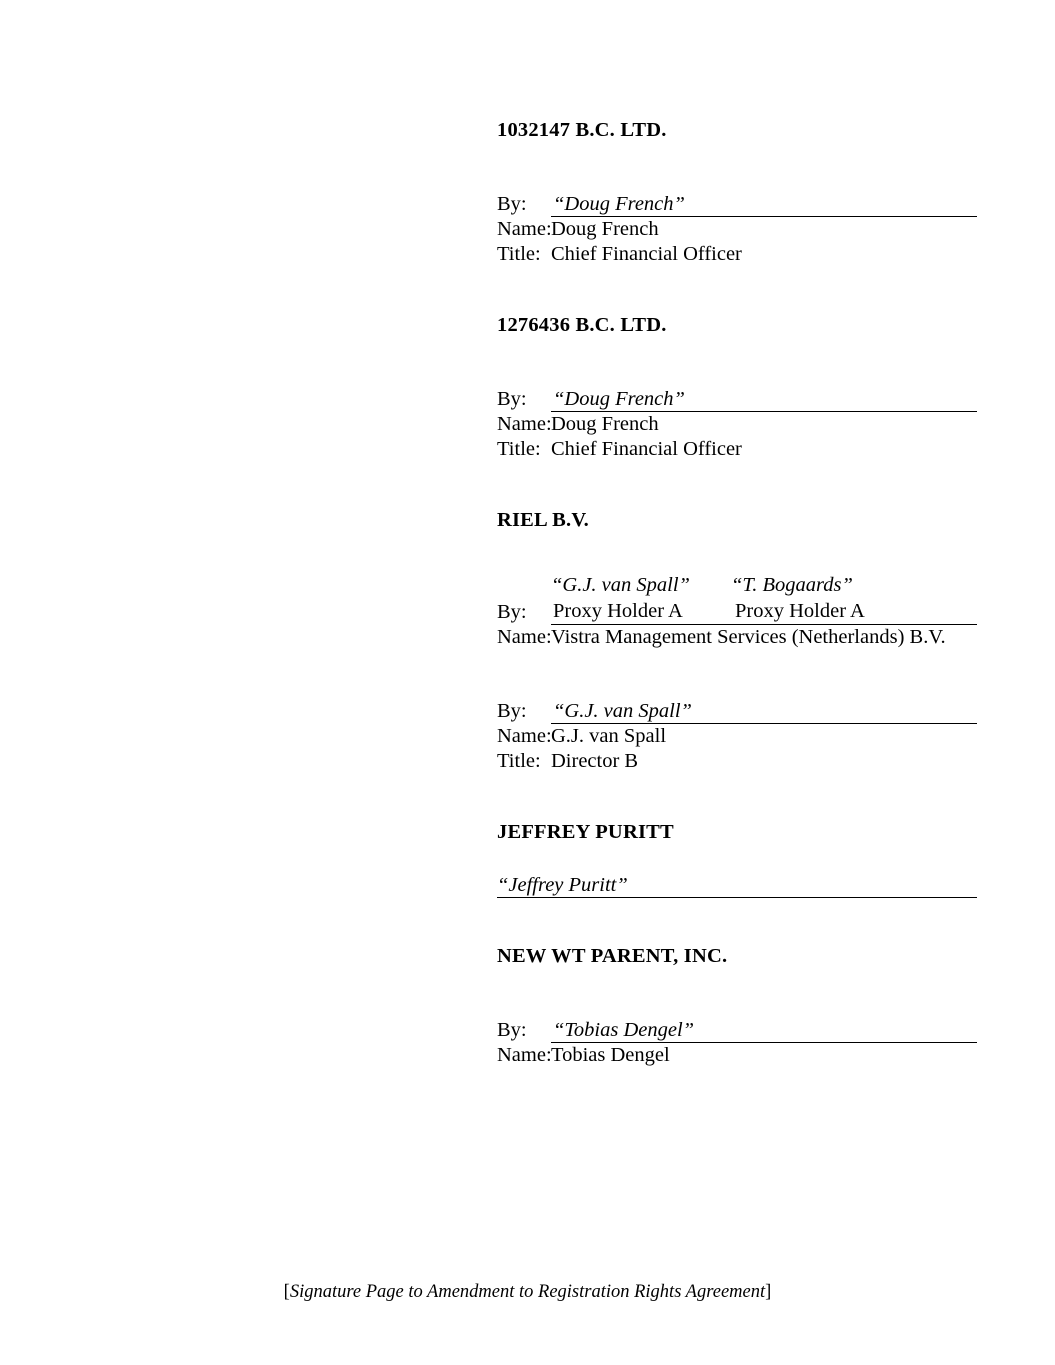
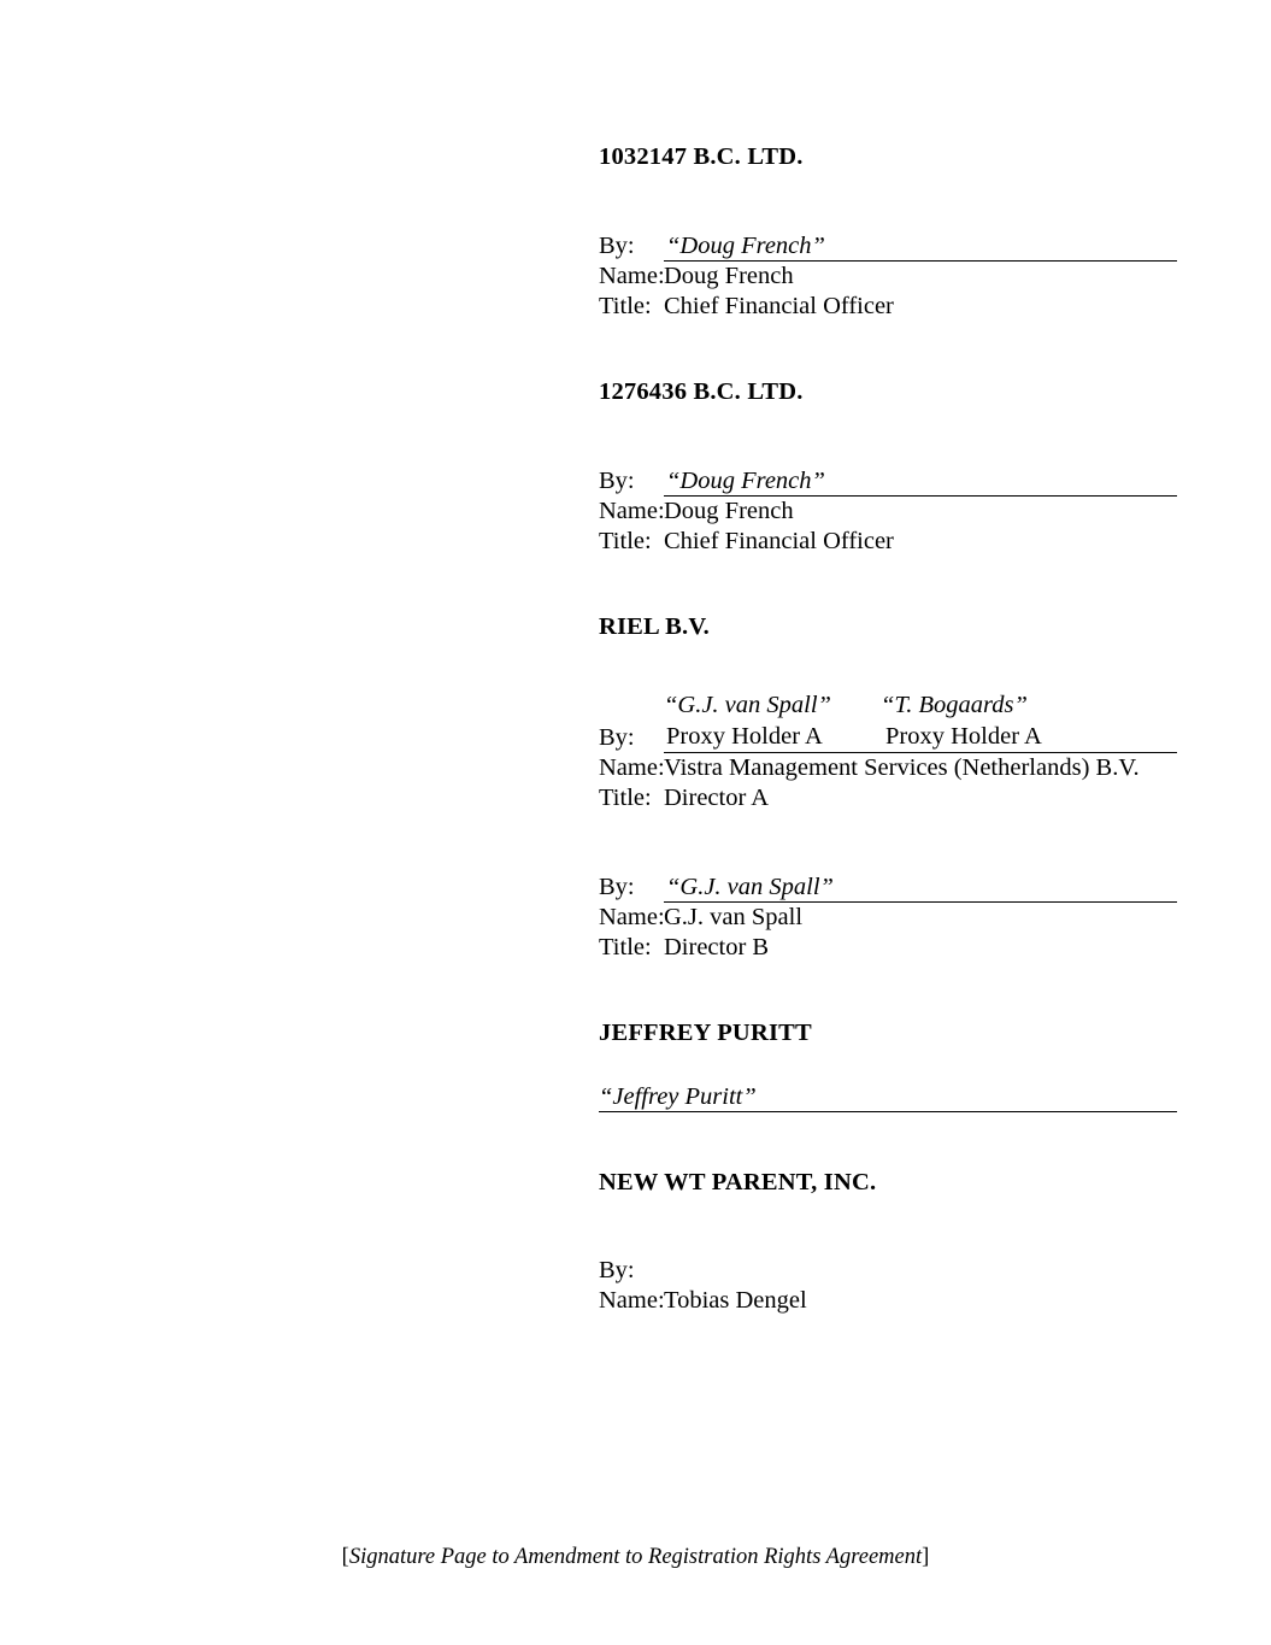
  1032147 B.C. LTD.
  By:
  “Doug French”
  Name:Doug French
  Title: Chief Financial Officer
  1276436 B.C. LTD.
  By:
  “Doug French”
  Name:Doug French
  Title: Chief Financial Officer
  RIEL B.V.
  “G.J. van Spall”
  “T. Bogaards”
  By:
  Proxy Holder A
  Proxy Holder A
  Name:Vistra Management Services (Netherlands) B.V.
+ Title: Director A
  By:
  “G.J. van Spall”
  Name:G.J. van Spall
  Title: Director B
  JEFFREY PURITT
  “Jeffrey Puritt”
  NEW WT PARENT, INC.
  By:
- “Tobias Dengel”
  Name:Tobias Dengel
  [Signature Page to Amendment to Registration Rights Agreement]
